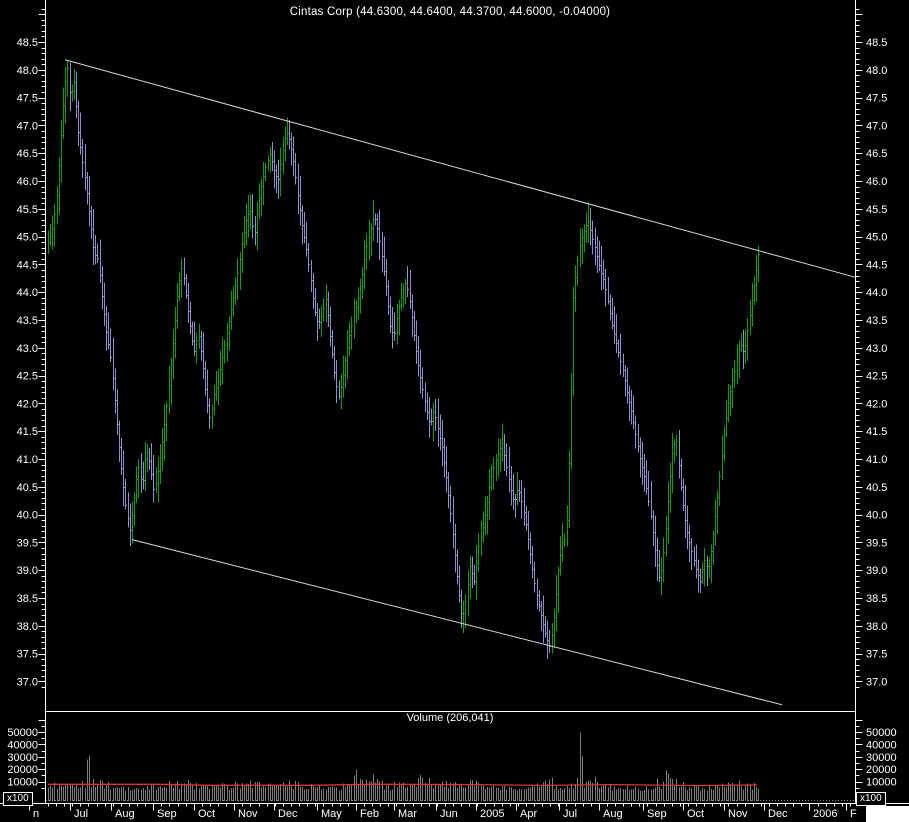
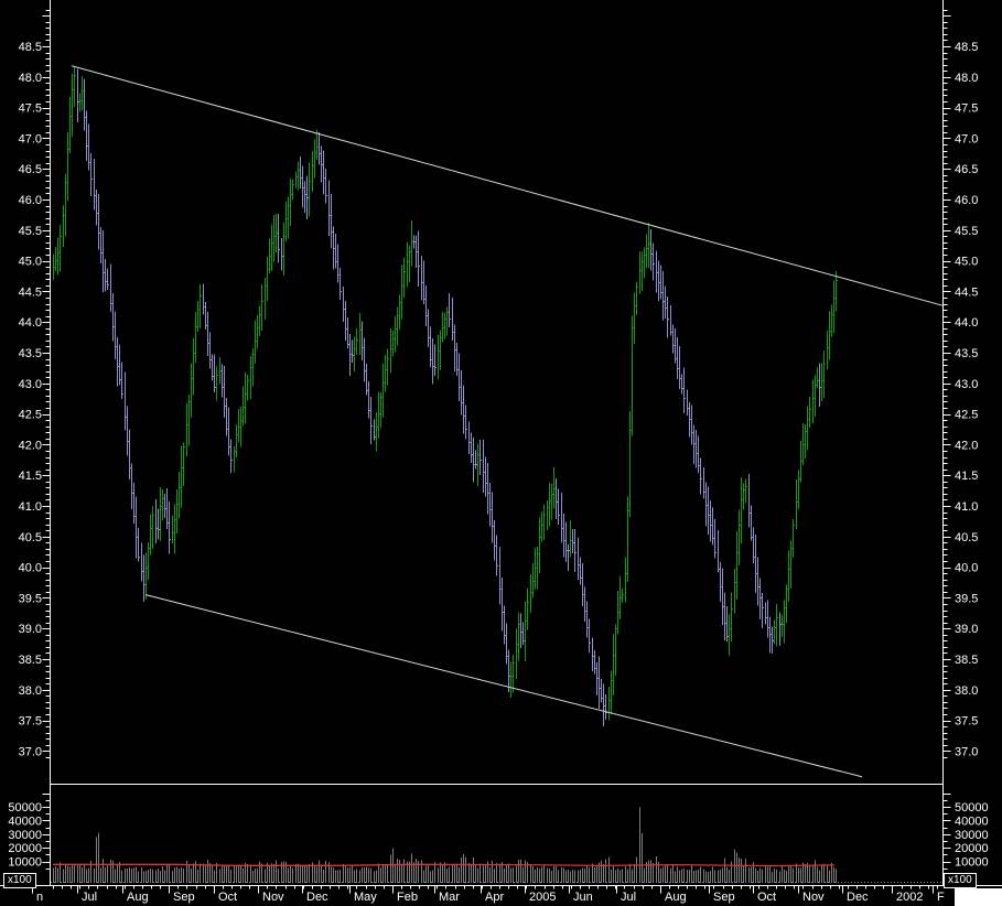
  48.5
  48.5
  48.0
  48.0
  47.5
  47.5
  47.0
  47.0
  46.5
  46.5
  46.0
  46.0
  45.5
  45.5
  45.0
  45.0
  44.5
  44.5
  44.0
  44.0
  43.5
  43.5
  43.0
  43.0
  42.5
  42.5
  42.0
  42.0
  41.5
  41.5
  41.0
  41.0
  40.5
  40.5
  40.0
  40.0
  39.5
  39.5
  39.0
  39.0
  38.5
  38.5
  38.0
  38.0
  37.5
  37.5
  37.0
  37.0
  50000
  50000
  40000
  40000
  30000
  30000
  20000
  20000
  10000
  10000
  n
  Jul
  Aug
  Sep
  Oct
  Nov
  Dec
  May
  Feb
  Mar
- Jun
+ Apr
  2005
- Apr
+ Jun
  Jul
  Aug
  Sep
  Oct
  Nov
  Dec
- 2006
+ 2002
  F
- Cintas Corp (44.6300, 44.6400, 44.3700, 44.6000, -0.04000)
- Volume (206,041)
  x100
  x100
